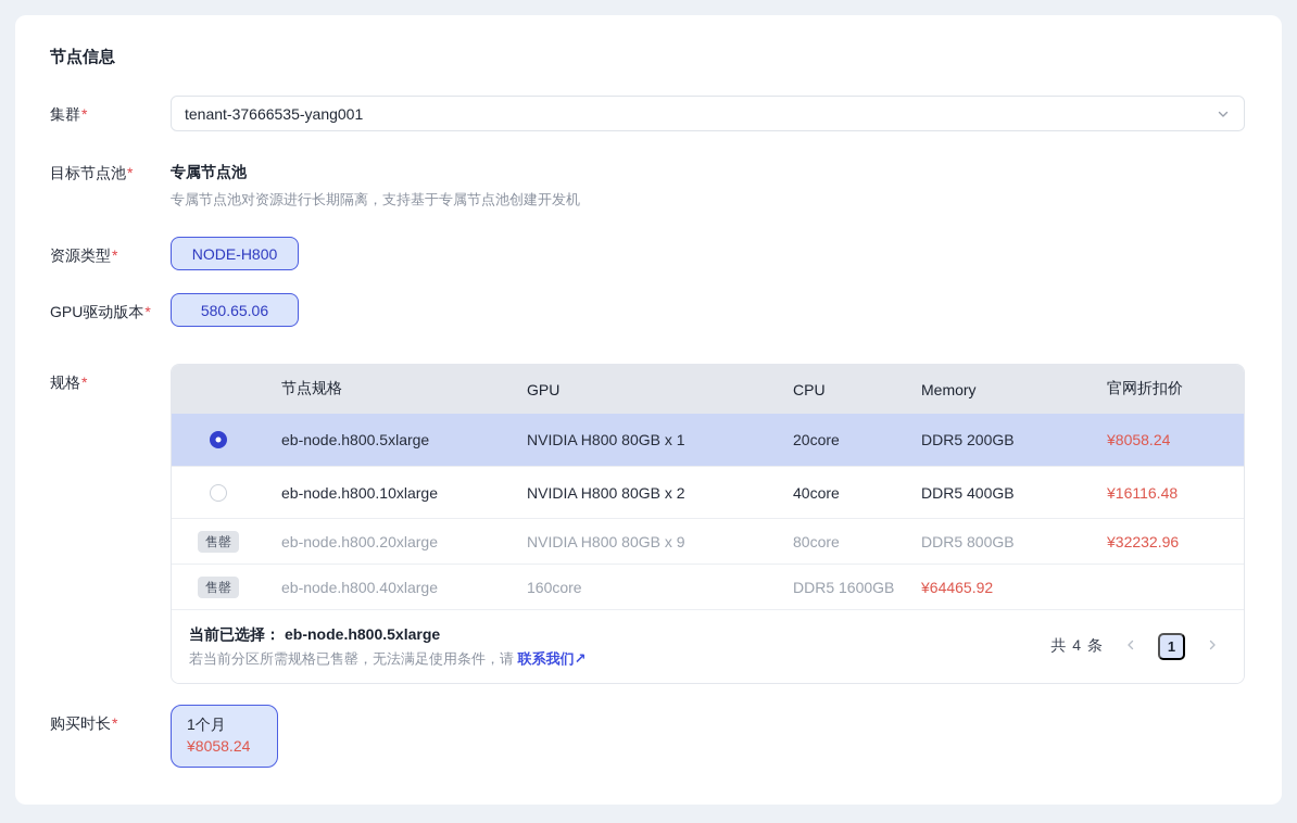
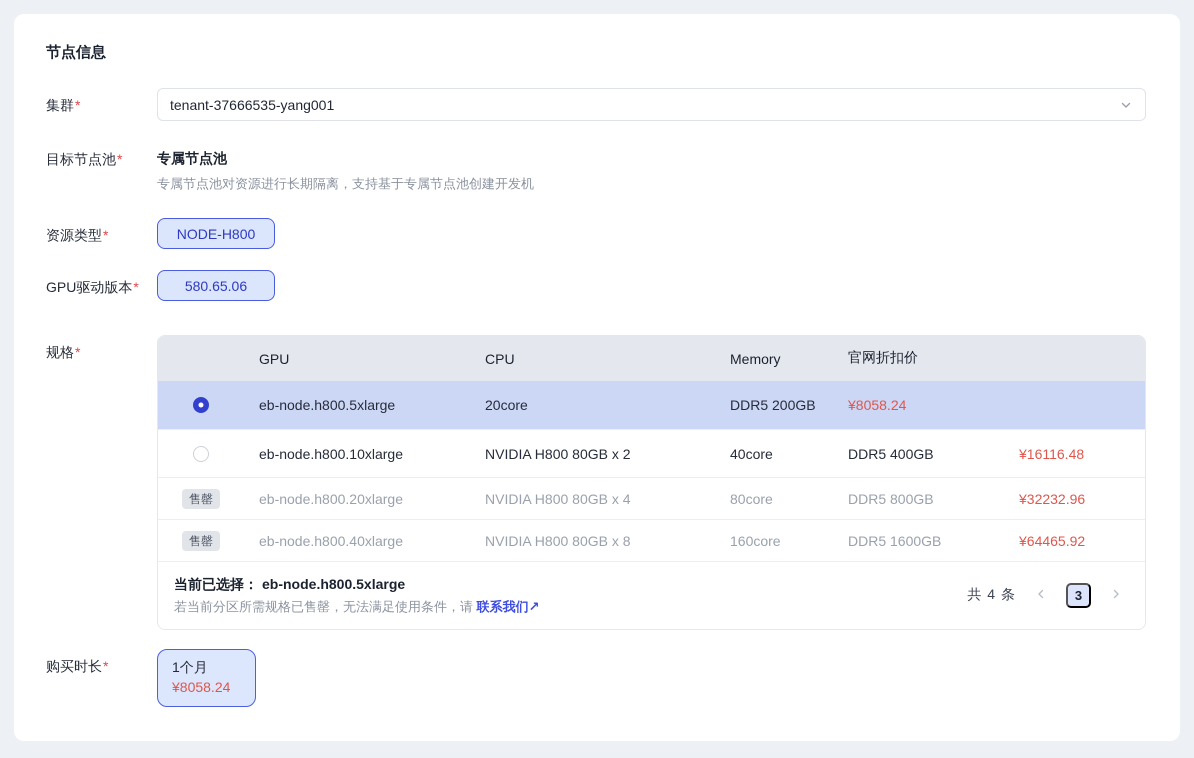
  节点信息
  集群*
  tenant-37666535-yang001
  目标节点池*
  专属节点池
  专属节点池对资源进行长期隔离，支持基于专属节点池创建开发机
  资源类型*
  NODE-H800
  GPU驱动版本*
  580.65.06
  规格*
- 节点规格
  GPU
  CPU
  Memory
  官网折扣价
  eb-node.h800.5xlarge
- NVIDIA H800 80GB x 1
  20core
  DDR5 200GB
  ¥8058.24
  eb-node.h800.10xlarge
  NVIDIA H800 80GB x 2
  40core
  DDR5 400GB
  ¥16116.48
  售罄
  eb-node.h800.20xlarge
- NVIDIA H800 80GB x 9
+ NVIDIA H800 80GB x 4
  80core
  DDR5 800GB
  ¥32232.96
  售罄
  eb-node.h800.40xlarge
+ NVIDIA H800 80GB x 8
  160core
  DDR5 1600GB
  ¥64465.92
  当前已选择： eb-node.h800.5xlarge
  若当前分区所需规格已售罄，无法满足使用条件，请 联系我们↗
  共 4 条
- 1
+ 3
  购买时长*
  1个月
  ¥8058.24
